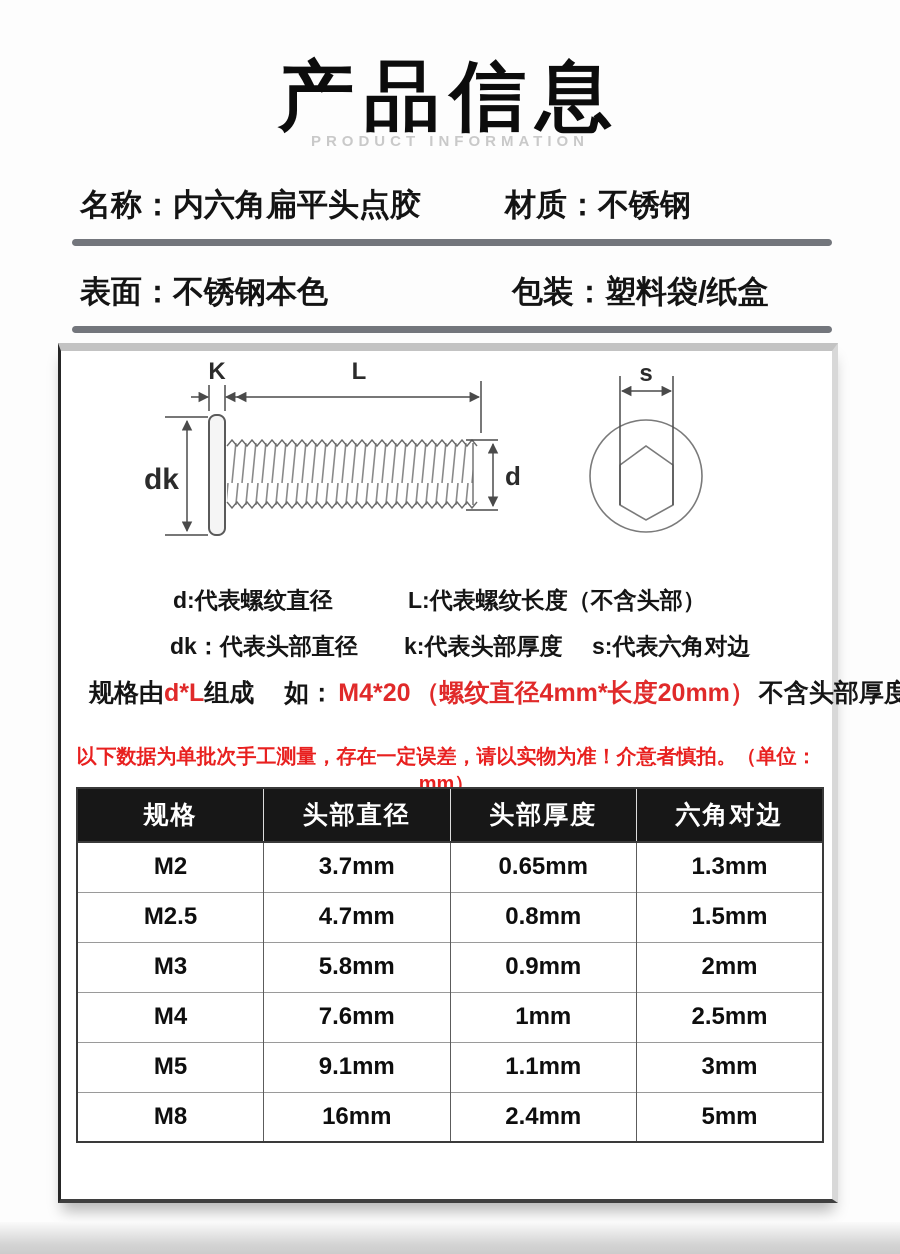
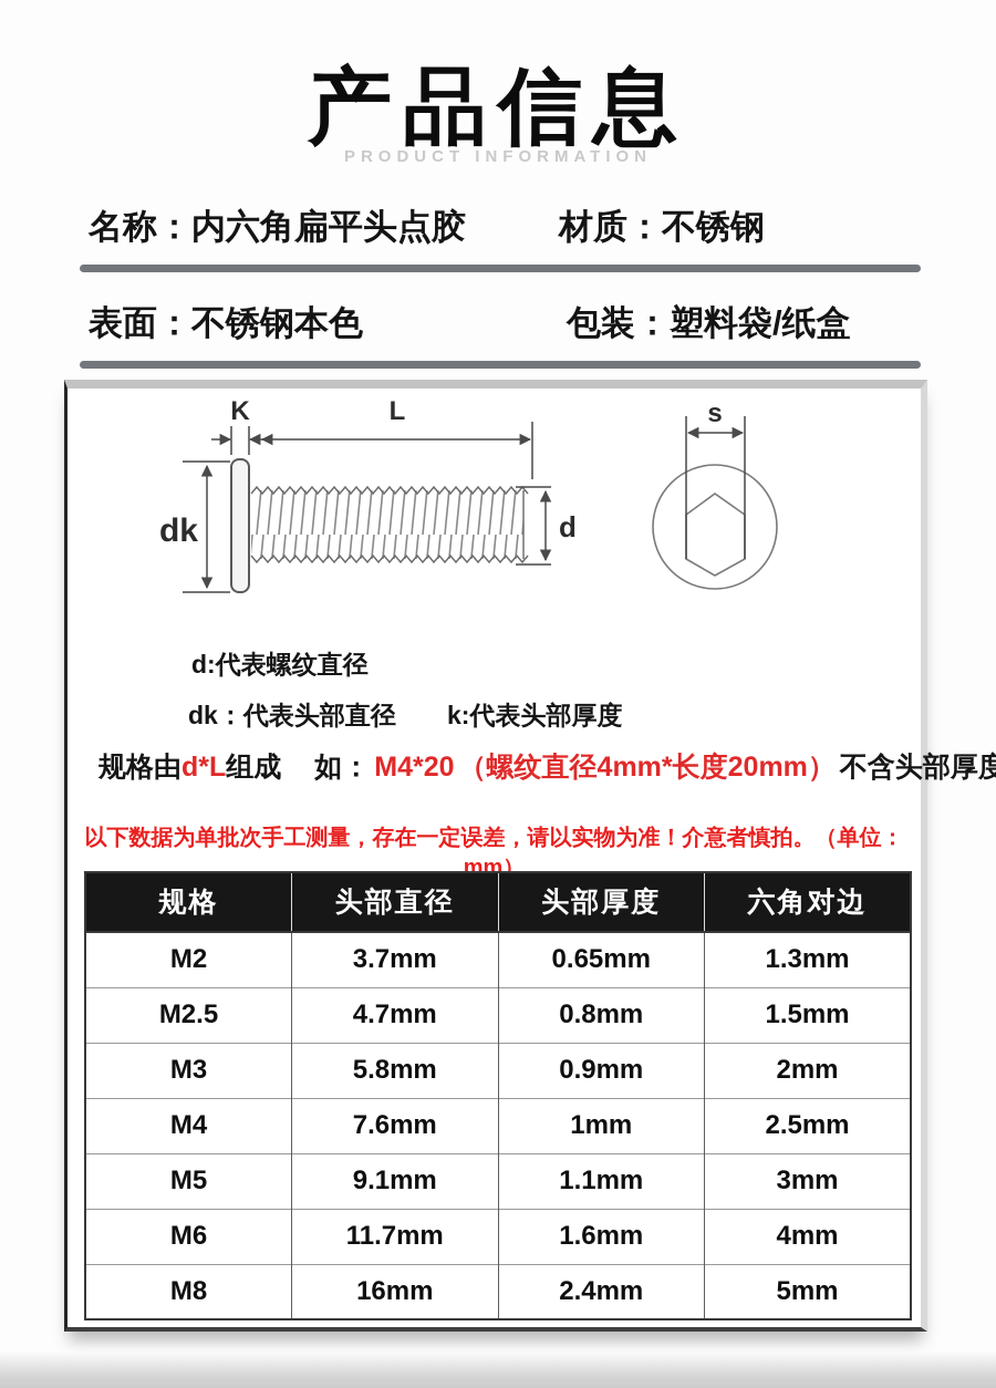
  产品信息
  PRODUCT INFORMATION
  名称：内六角扁平头点胶
  材质：不锈钢
  表面：不锈钢本色
  包装：塑料袋/纸盒
  K
  L
  dk
  d
  s
  d:代表螺纹直径
- L:代表螺纹长度（不含头部）
  dk：代表头部直径
  k:代表头部厚度
- s:代表六角对边
  规格由d*L组成 如： M4*20 （螺纹直径4mm*长度20mm） 不含头部厚度
  以下数据为单批次手工测量，存在一定误差，请以实物为准！介意者慎拍。（单位：mm）
  规格	头部直径	头部厚度	六角对边
  M2	3.7mm	0.65mm	1.3mm
  M2.5	4.7mm	0.8mm	1.5mm
  M3	5.8mm	0.9mm	2mm
  M4	7.6mm	1mm	2.5mm
  M5	9.1mm	1.1mm	3mm
+ M6	11.7mm	1.6mm	4mm
  M8	16mm	2.4mm	5mm
